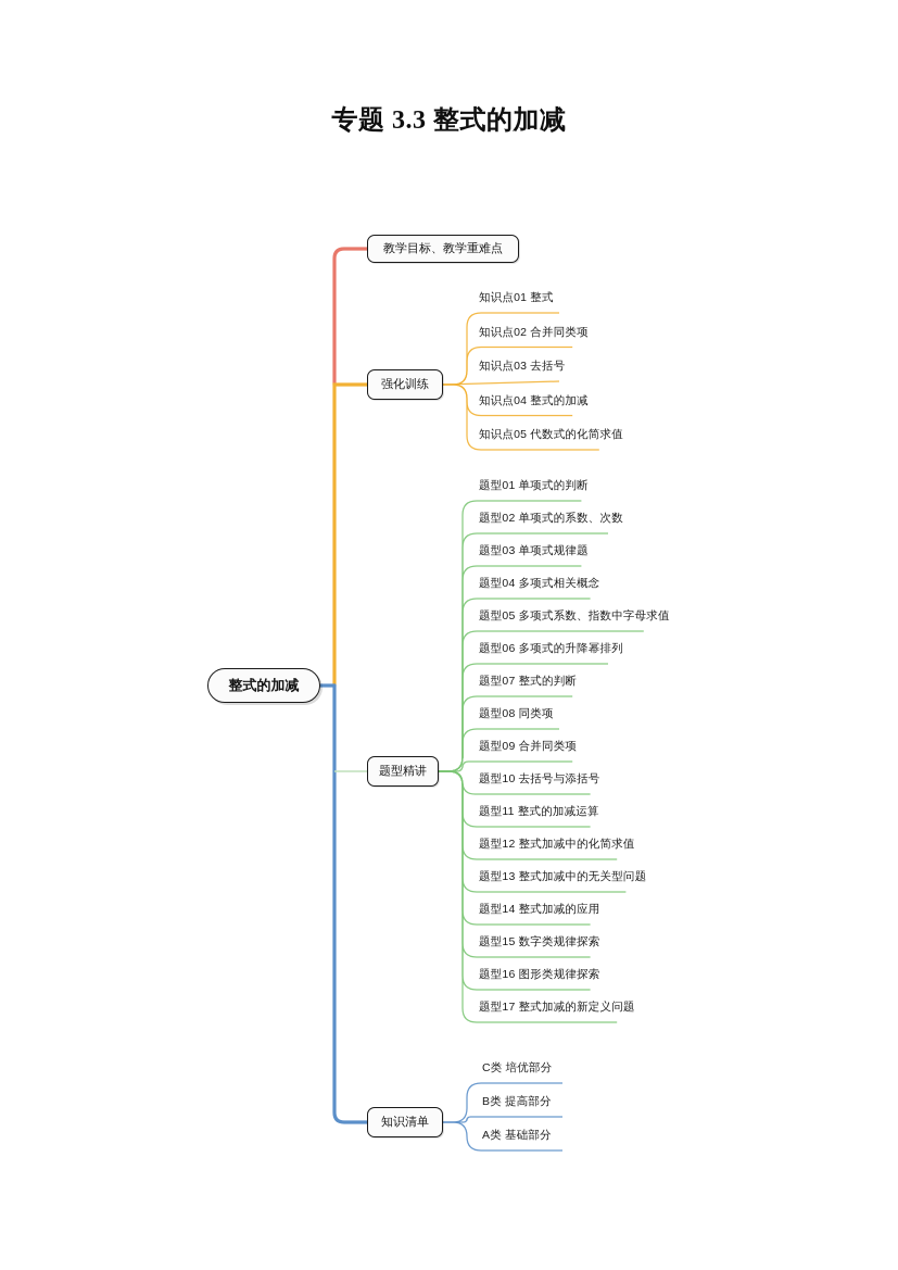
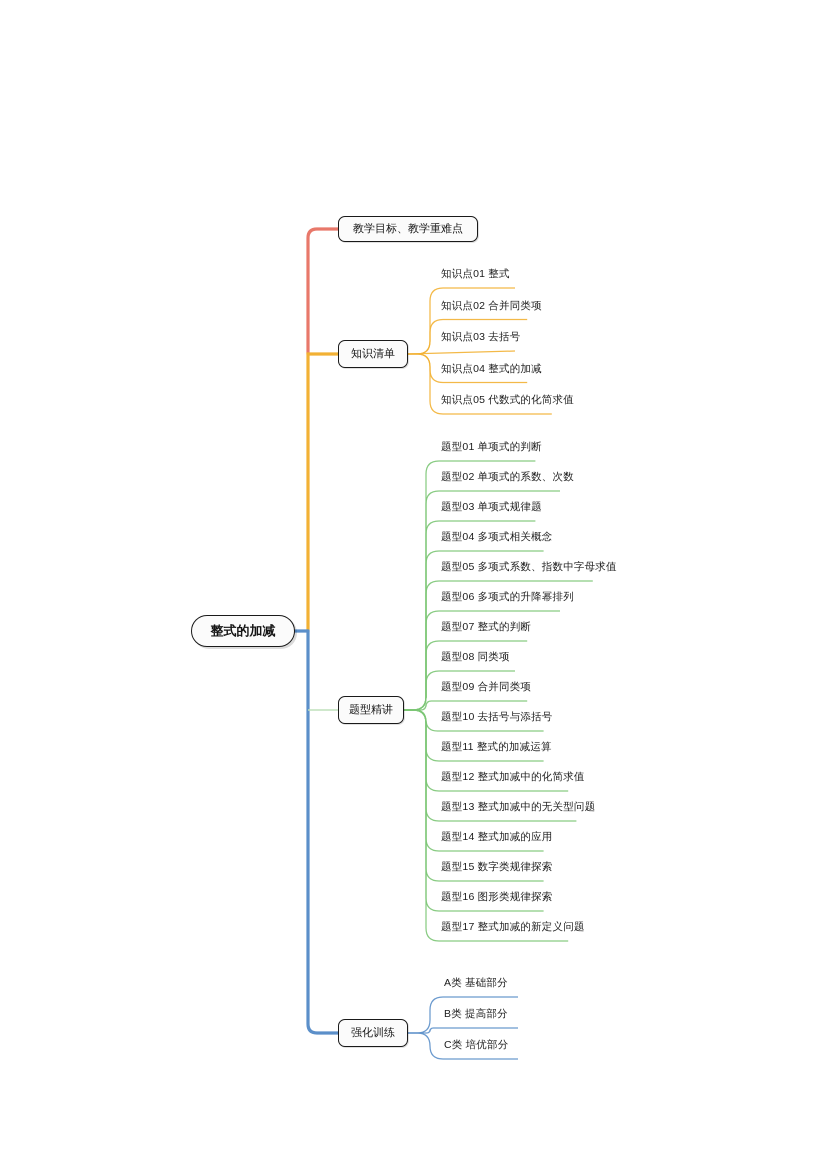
- 专题 3.3 整式的加减
  知识点01 整式
  知识点02 合并同类项
  知识点03 去括号
  知识点04 整式的加减
  知识点05 代数式的化简求值
  题型01 单项式的判断
  题型02 单项式的系数、次数
  题型03 单项式规律题
  题型04 多项式相关概念
  题型05 多项式系数、指数中字母求值
  题型06 多项式的升降幂排列
  题型07 整式的判断
  题型08 同类项
  题型09 合并同类项
  题型10 去括号与添括号
  题型11 整式的加减运算
  题型12 整式加减中的化简求值
  题型13 整式加减中的无关型问题
  题型14 整式加减的应用
  题型15 数字类规律探索
  题型16 图形类规律探索
  题型17 整式加减的新定义问题
- C类 培优部分
+ A类 基础部分
  B类 提高部分
- A类 基础部分
+ C类 培优部分
  教学目标、教学重难点
- 强化训练
+ 知识清单
  题型精讲
- 知识清单
+ 强化训练
  整式的加减
